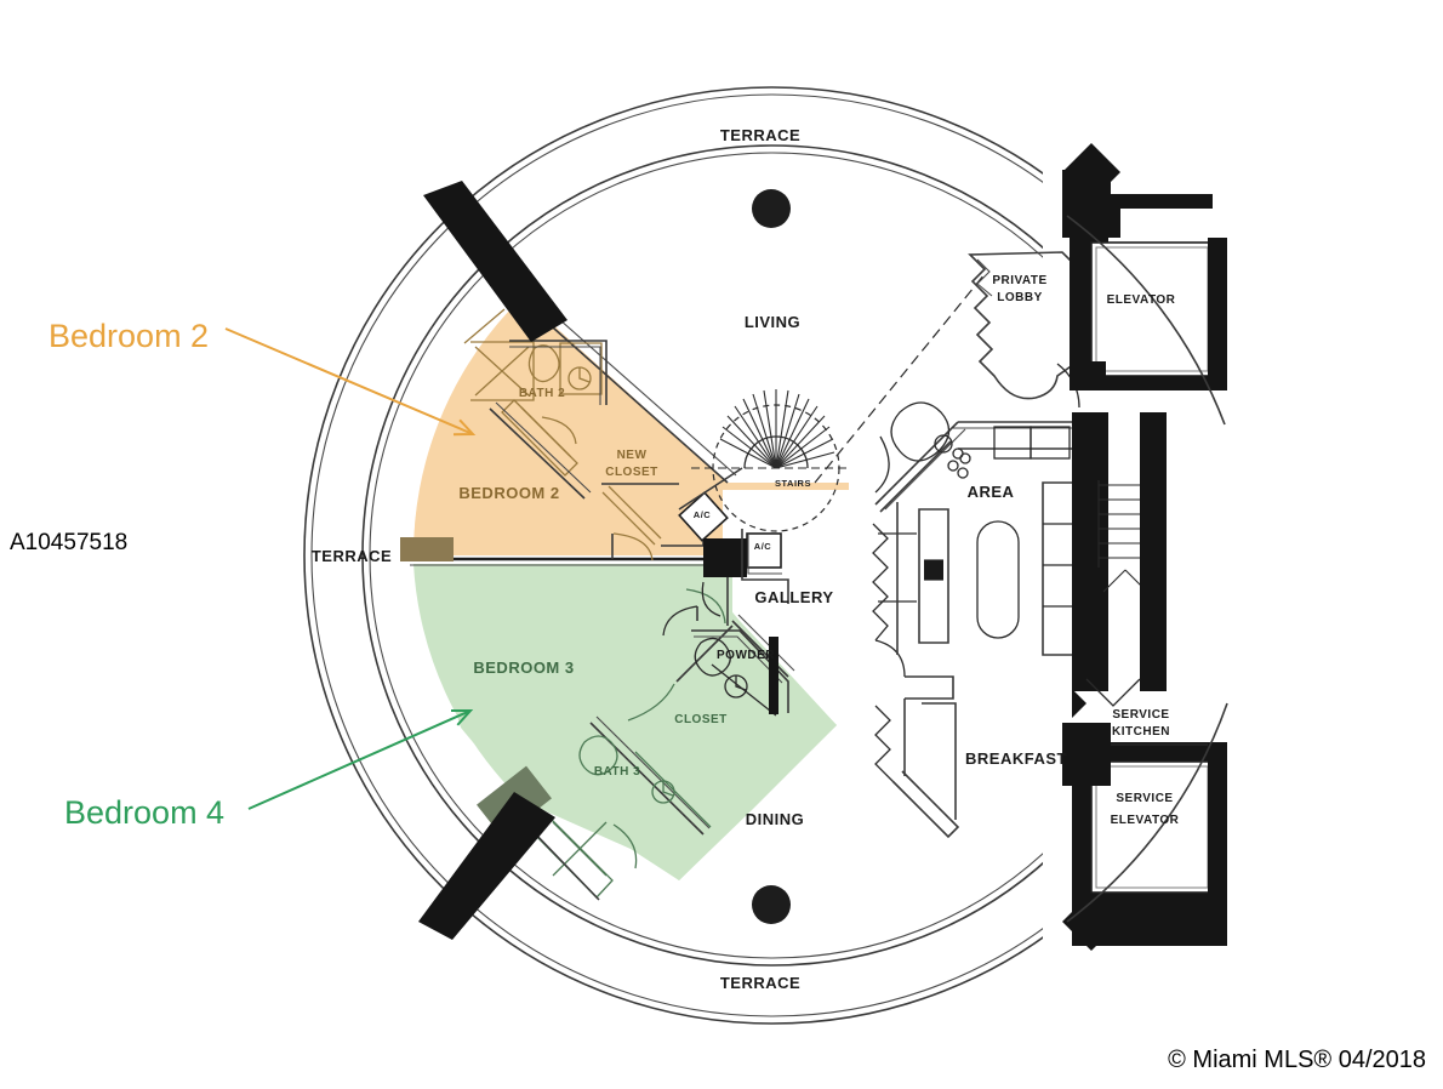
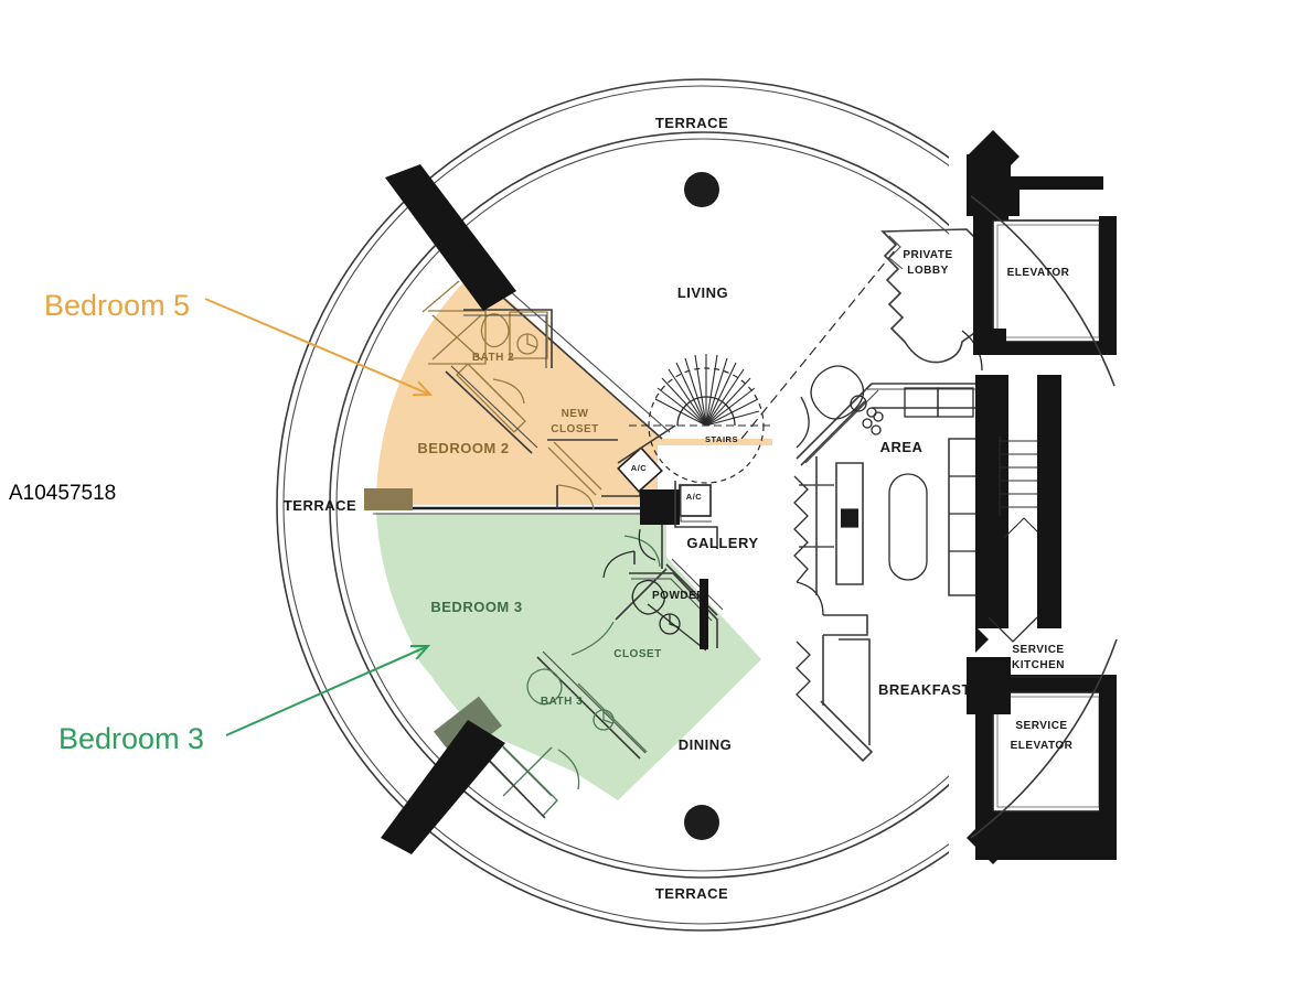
  TERRACE
  LIVING
  TERRACE
  TERRACE
  BEDROOM 2
  BEDROOM 3
  BATH 2
  BATH 3
  NEW
  CLOSET
  CLOSET
  GALLERY
  POWDER
  DINING
  AREA
  BREAKFAST
  PRIVATE
  LOBBY
  ELEVATOR
  SERVICE
  KITCHEN
  SERVICE
  ELEVATOR
  STAIRS
  A/C
  A/C
- Bedroom 2
+ Bedroom 5
- Bedroom 4
+ Bedroom 3
  A10457518
- © Miami MLS® 04/2018
